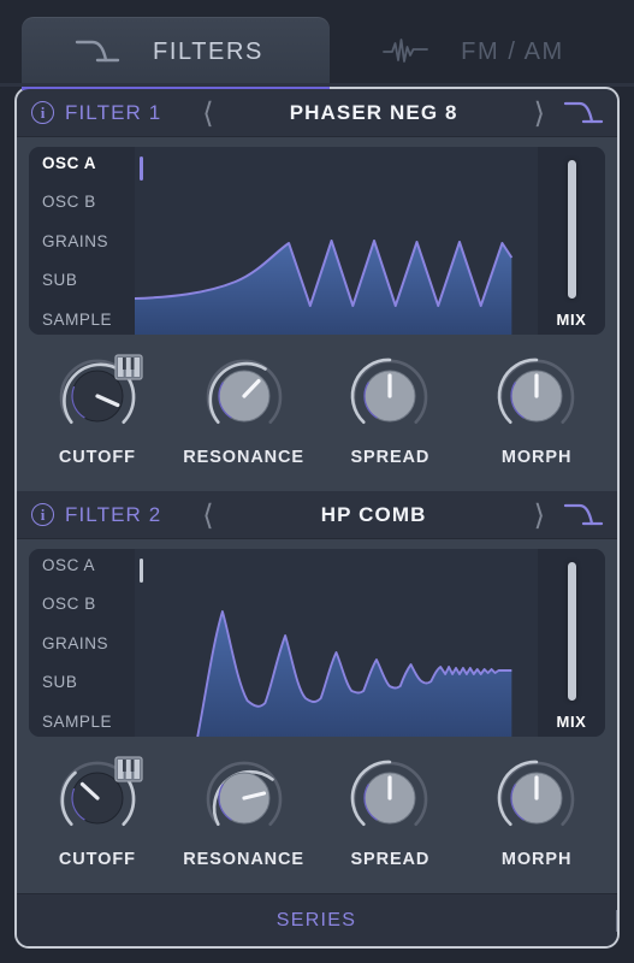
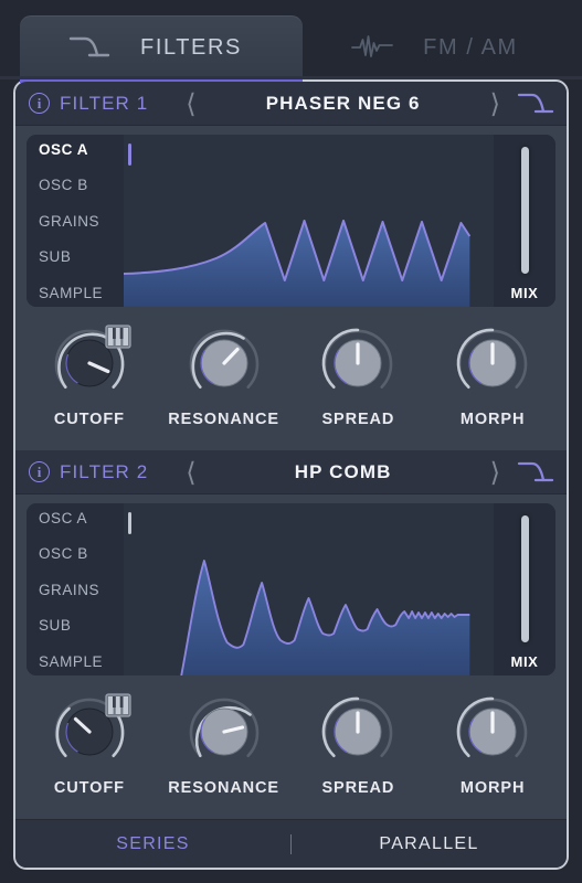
  FILTERS
  FM / AM
  i
  FILTER 1
  ⟨
- PHASER NEG 8
+ PHASER NEG 6
  ⟩
  OSC A
  OSC B
  GRAINS
  SUB
  SAMPLE
  MIX
  CUTOFF
  RESONANCE
  SPREAD
  MORPH
  i
  FILTER 2
  ⟨
  HP COMB
  ⟩
  OSC A
  OSC B
  GRAINS
  SUB
  SAMPLE
  MIX
  CUTOFF
  RESONANCE
  SPREAD
  MORPH
  SERIES
+ PARALLEL
